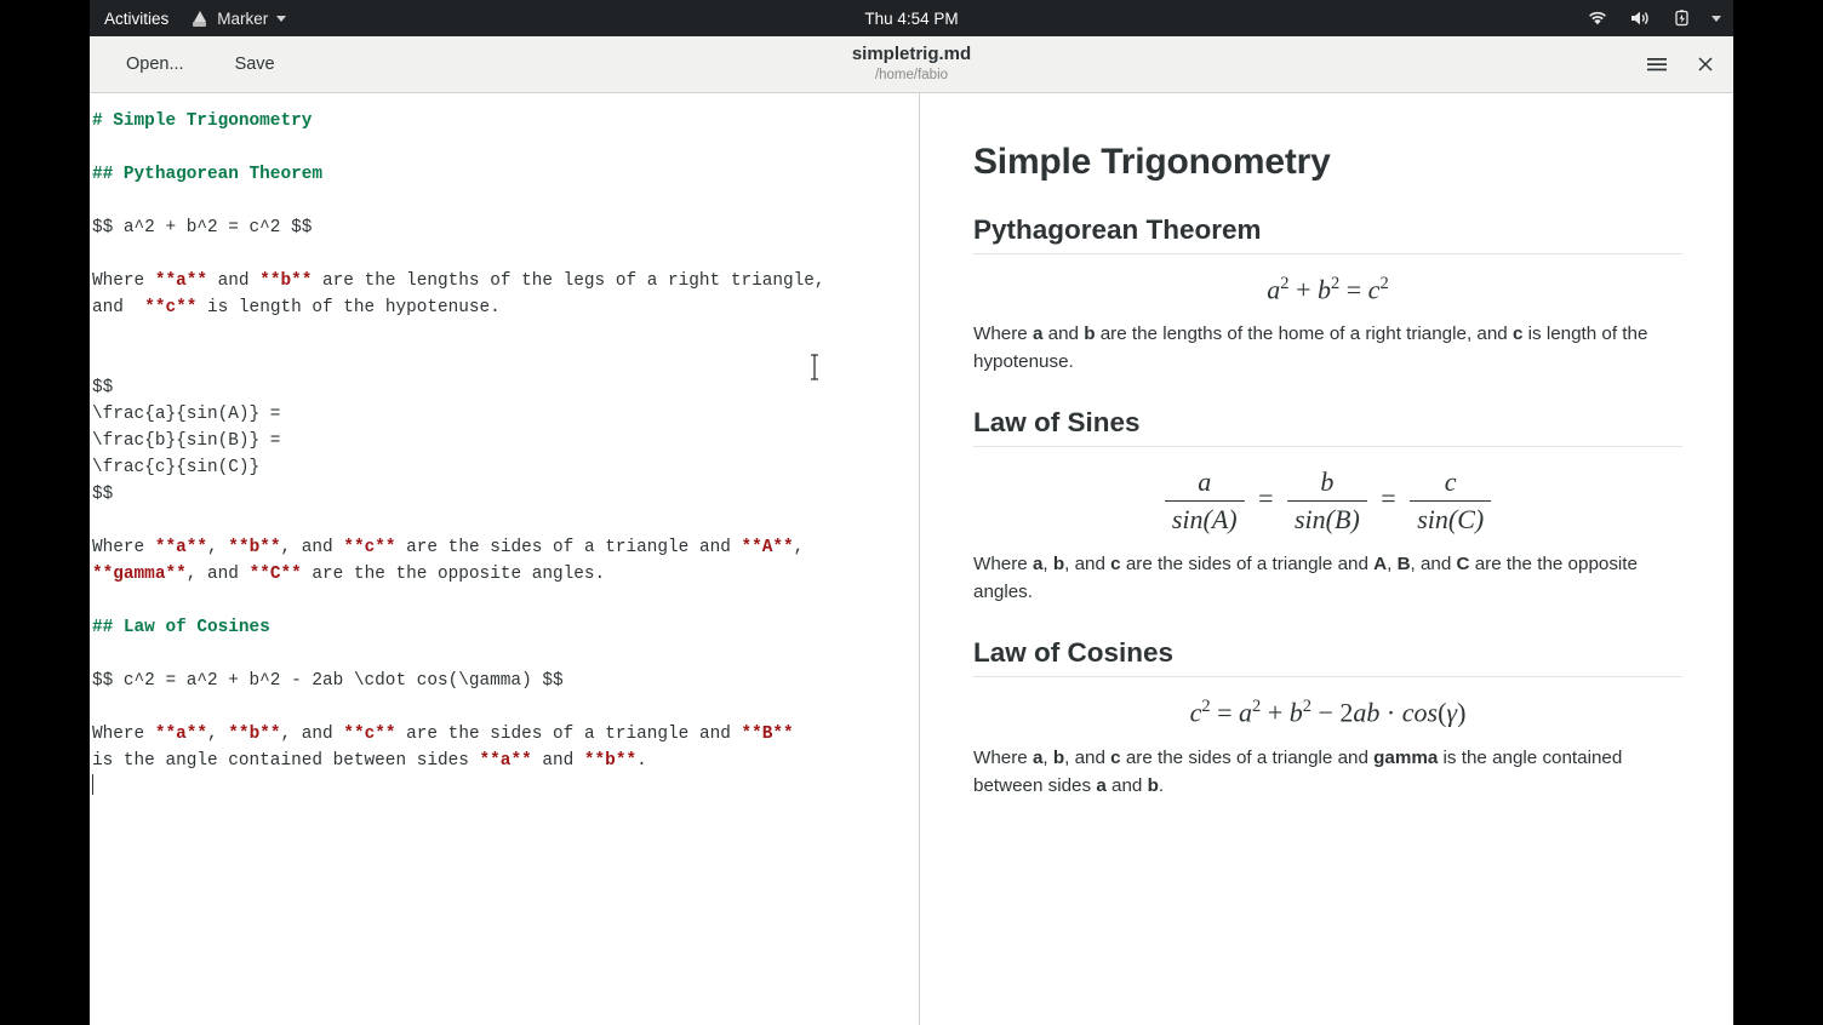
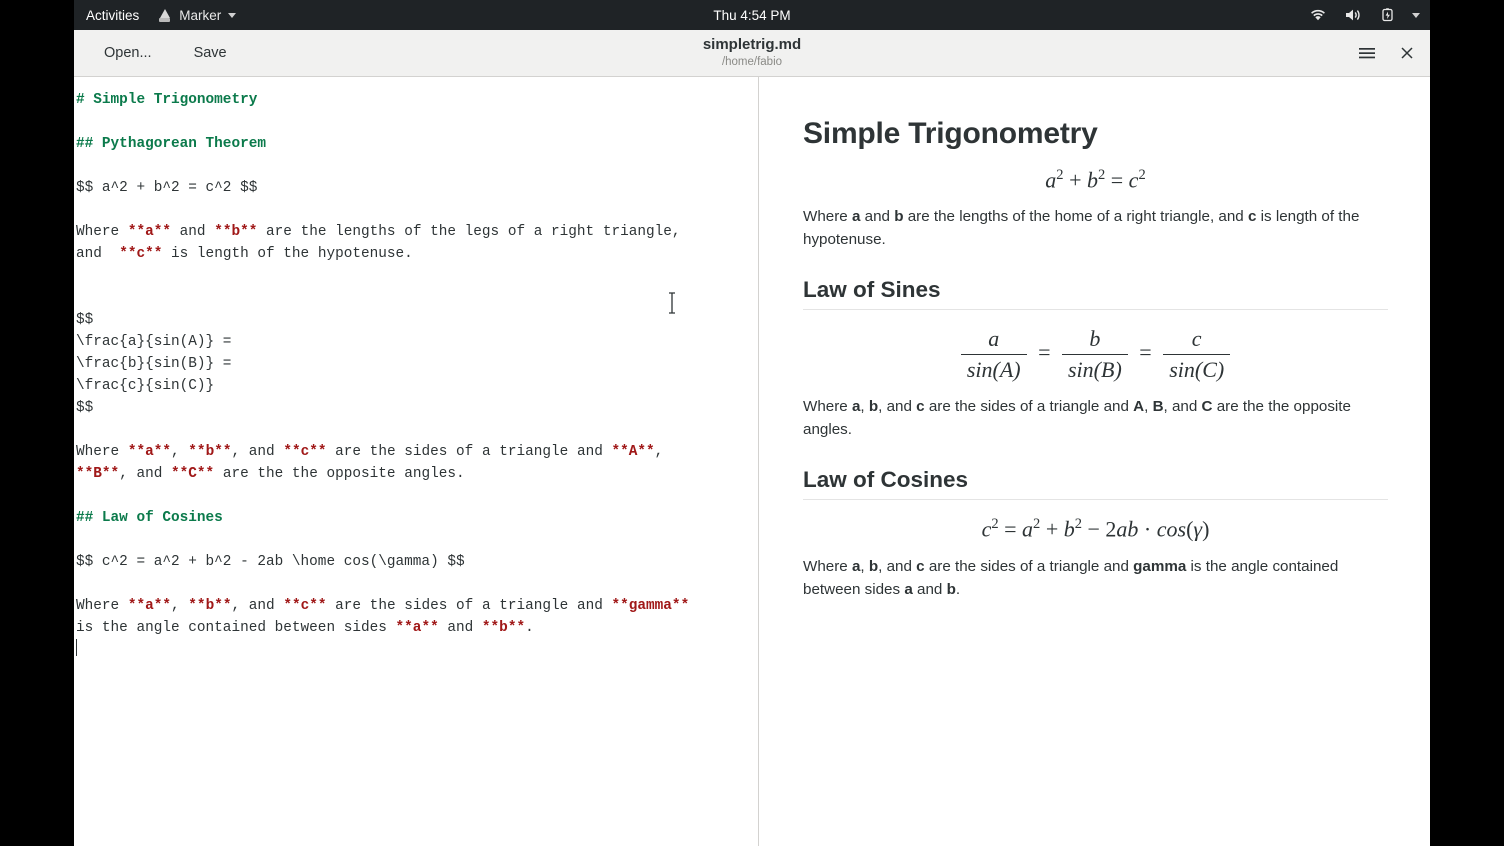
  Activities
  Marker
  Thu 4:54 PM
  Open...
  Save
  simpletrig.md
  /home/fabio
  # Simple Trigonometry
  ## Pythagorean Theorem
  $$ a^2 + b^2 = c^2 $$
  Where **a** and **b** are the lengths of the legs of a right triangle,
  and **c** is length of the hypotenuse.
  $$
  \frac{a}{sin(A)} =
  \frac{b}{sin(B)} =
  \frac{c}{sin(C)}
  $$
  Where **a**, **b**, and **c** are the sides of a triangle and **A**,
- **gamma**, and **C** are the the opposite angles.
+ **B**, and **C** are the the opposite angles.
  ## Law of Cosines
- $$ c^2 = a^2 + b^2 - 2ab \cdot cos(\gamma) $$
+ $$ c^2 = a^2 + b^2 - 2ab \home cos(\gamma) $$
- Where **a**, **b**, and **c** are the sides of a triangle and **B**
+ Where **a**, **b**, and **c** are the sides of a triangle and **gamma**
  is the angle contained between sides **a** and **b**.
  Simple Trigonometry
- Pythagorean Theorem
  a2 + b2 = c2
  Where a and b are the lengths of the home of a right triangle, and c is length of the hypotenuse.
  Law of Sines
  a
  sin(A)
  =
  b
  sin(B)
  =
  c
  sin(C)
  Where a, b, and c are the sides of a triangle and A, B, and C are the the opposite angles.
  Law of Cosines
  c2 = a2 + b2 − 2ab · cos(γ)
  Where a, b, and c are the sides of a triangle and gamma is the angle contained between sides a and b.
